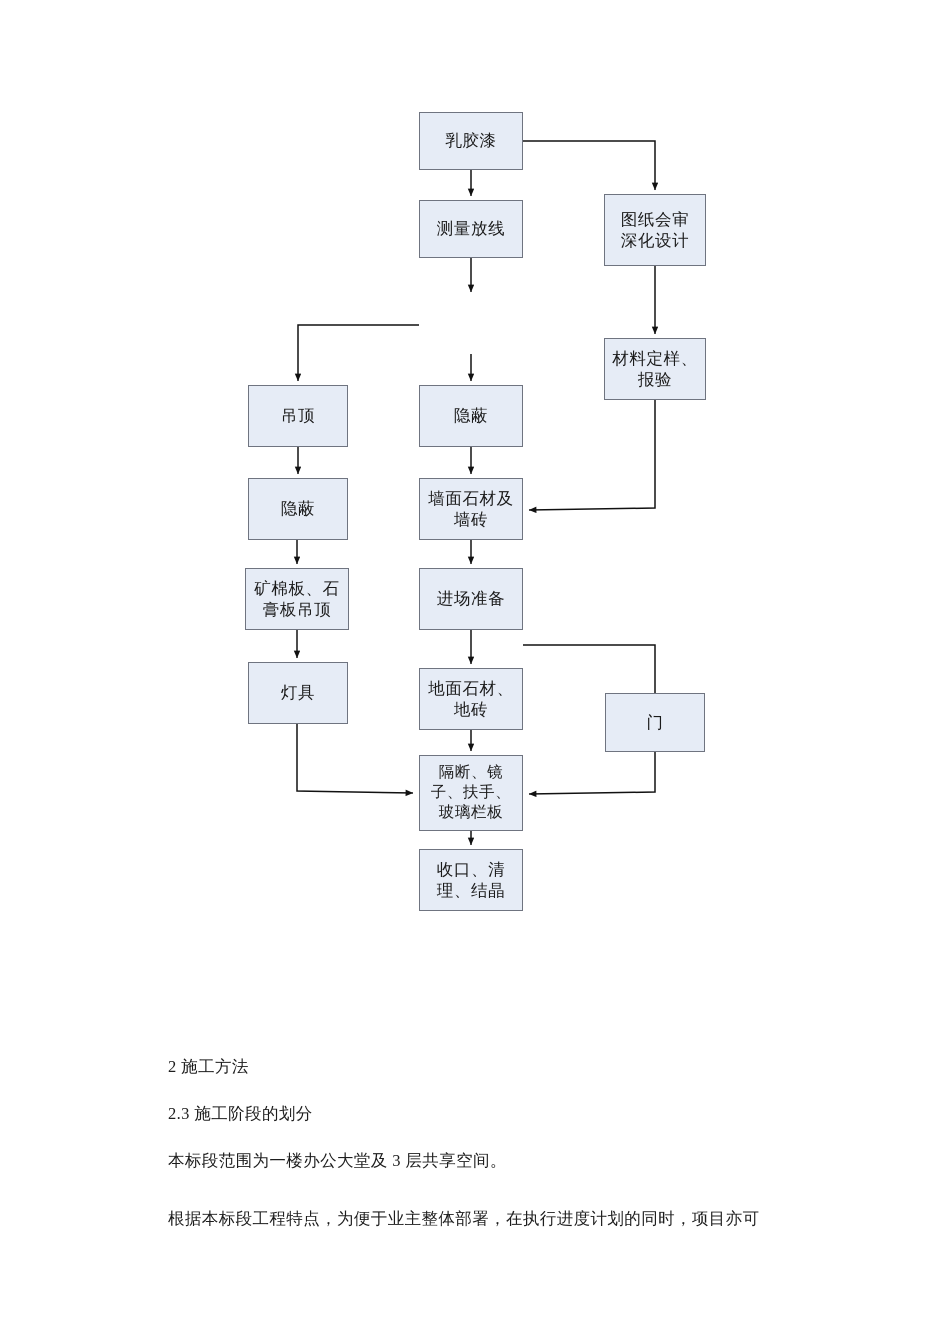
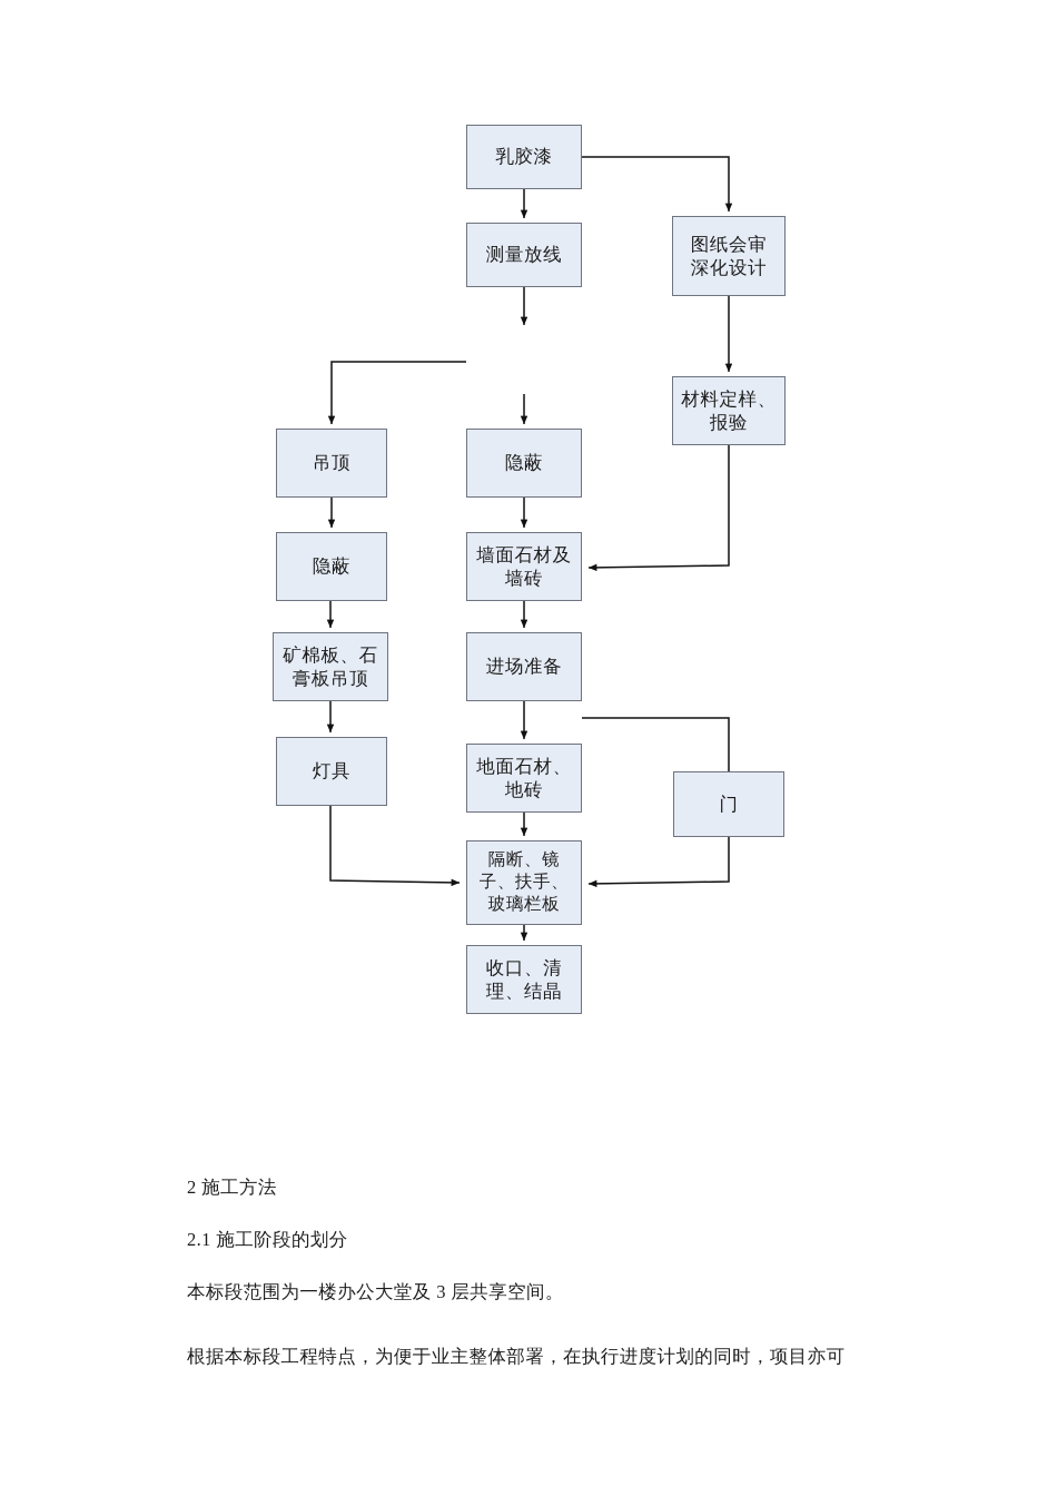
  乳胶漆
  图纸会审
  深化设计
  测量放线
  材料定样、
  报验
  吊顶
  隐蔽
  隐蔽
  墙面石材及
  墙砖
  矿棉板、石
  膏板吊顶
  进场准备
  灯具
  地面石材、
  地砖
  门
  隔断、镜
  子、扶手、
  玻璃栏板
  收口、清
  理、结晶
  2 施工方法
- 2.3 施工阶段的划分
+ 2.1 施工阶段的划分
  本标段范围为一楼办公大堂及 3 层共享空间。
  根据本标段工程特点，为便于业主整体部署，在执行进度计划的同时，项目亦可
